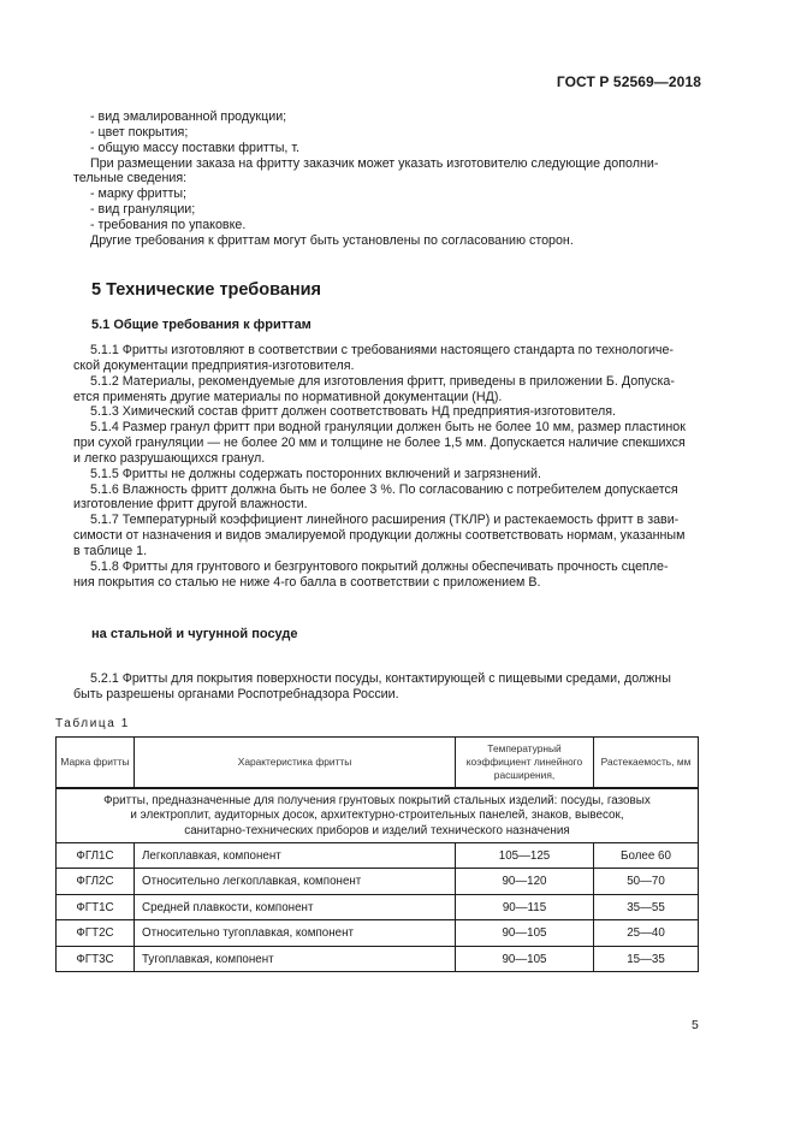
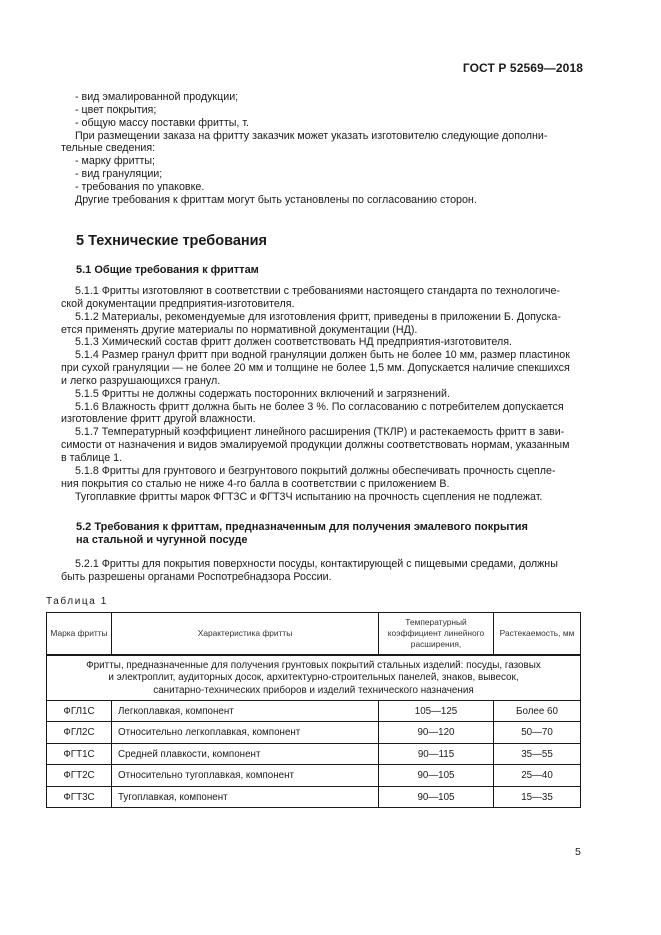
  ГОСТ Р 52569—2018
  - вид эмалированной продукции;
  - цвет покрытия;
  - общую массу поставки фритты, т.
  При размещении заказа на фритту заказчик может указать изготовителю следующие дополни-
  тельные сведения:
  - марку фритты;
  - вид грануляции;
  - требования по упаковке.
  Другие требования к фриттам могут быть установлены по согласованию сторон.
  5 Технические требования
  5.1 Общие требования к фриттам
  5.1.1 Фритты изготовляют в соответствии с требованиями настоящего стандарта по технологиче-
  ской документации предприятия-изготовителя.
  5.1.2 Материалы, рекомендуемые для изготовления фритт, приведены в приложении Б. Допуска-
  ется применять другие материалы по нормативной документации (НД).
  5.1.3 Химический состав фритт должен соответствовать НД предприятия-изготовителя.
  5.1.4 Размер гранул фритт при водной грануляции должен быть не более 10 мм, размер пластинок
  при сухой грануляции — не более 20 мм и толщине не более 1,5 мм. Допускается наличие спекшихся
  и легко разрушающихся гранул.
  5.1.5 Фритты не должны содержать посторонних включений и загрязнений.
  5.1.6 Влажность фритт должна быть не более 3 %. По согласованию с потребителем допускается
  изготовление фритт другой влажности.
  5.1.7 Температурный коэффициент линейного расширения (ТКЛР) и растекаемость фритт в зави-
  симости от назначения и видов эмалируемой продукции должны соответствовать нормам, указанным
  в таблице 1.
  5.1.8 Фритты для грунтового и безгрунтового покрытий должны обеспечивать прочность сцепле-
  ния покрытия со сталью не ниже 4-го балла в соответствии с приложением В.
+ Тугоплавкие фритты марок ФГТ3С и ФГТ3Ч испытанию на прочность сцепления не подлежат.
+ 5.2 Требования к фриттам, предназначенным для получения эмалевого покрытия
  на стальной и чугунной посуде
  5.2.1 Фритты для покрытия поверхности посуды, контактирующей с пищевыми средами, должны
  быть разрешены органами Роспотребнадзора России.
  Таблица 1
  Марка фритты	Характеристика фритты	Температурный коэффициент линейного расширения,	Растекаемость, мм
  Фритты, предназначенные для получения грунтовых покрытий стальных изделий: посуды, газовых и электроплит, аудиторных досок, архитектурно-строительных панелей, знаков, вывесок, санитарно-технических приборов и изделий технического назначения
  ФГЛ1С	Легкоплавкая, компонент	105—125	Более 60
  ФГЛ2С	Относительно легкоплавкая, компонент	90—120	50—70
  ФГТ1С	Средней плавкости, компонент	90—115	35—55
  ФГТ2С	Относительно тугоплавкая, компонент	90—105	25—40
  ФГТ3С	Тугоплавкая, компонент	90—105	15—35
  5
